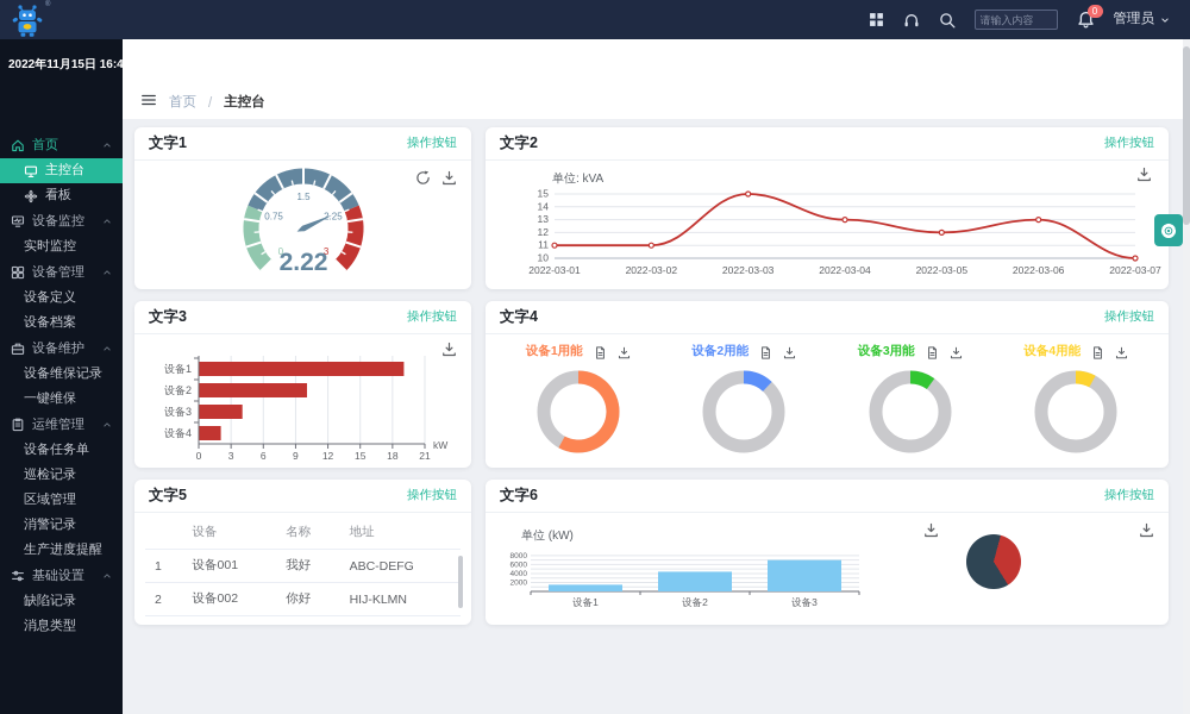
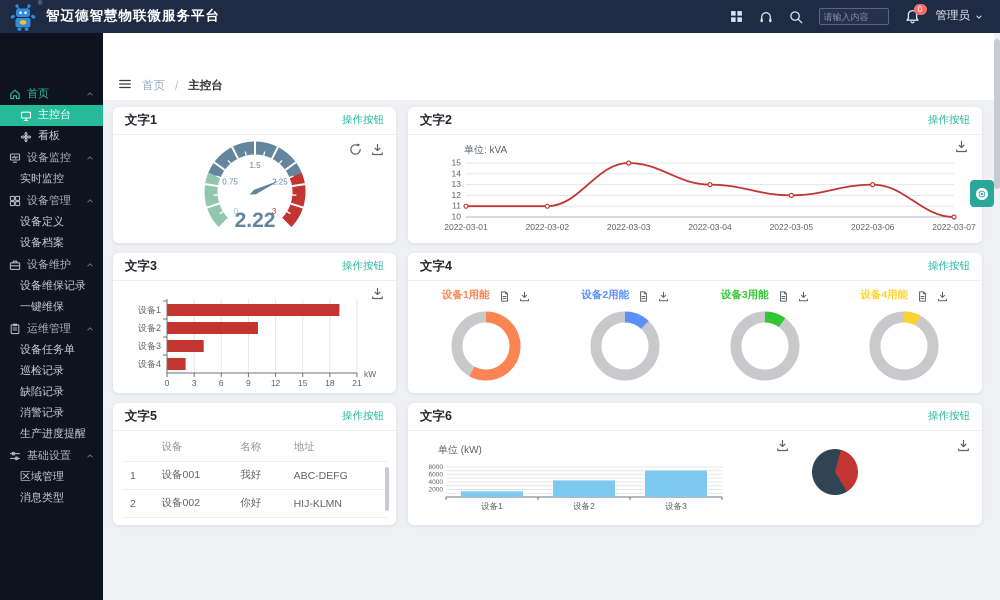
+ 智迈德智慧物联微服务平台
  请输入内容
  0
  管理员
- 2022年11月15日 16:44:13
  首页
  主控台
  看板
  设备监控
  实时监控
  设备管理
  设备定义
  设备档案
  设备维护
  设备维保记录
  一键维保
  运维管理
  设备任务单
  巡检记录
- 区域管理
+ 缺陷记录
  消警记录
  生产进度提醒
  基础设置
- 缺陷记录
+ 区域管理
  消息类型
  首页
  /
  主控台
  文字1
  操作按钮
  0
  0.75
  1.5
  2.25
  3
  2.22
  文字2
  操作按钮
  单位: kVA
  10
  11
  12
  13
  14
  15
  2022-03-01
  2022-03-02
  2022-03-03
  2022-03-04
  2022-03-05
  2022-03-06
  2022-03-07
  文字3
  操作按钮
  0
  3
  6
  9
  12
  15
  18
  21
  设备1
  设备2
  设备3
  设备4
  kW
  文字4
  操作按钮
  设备1用能
  设备2用能
  设备3用能
  设备4用能
  文字5
  操作按钮
  	设备	名称	地址
  1	设备001	我好	ABC-DEFG
  2	设备002	你好	HIJ-KLMN
  文字6
  操作按钮
  单位 (kW)
  设备1
  设备2
  设备3
